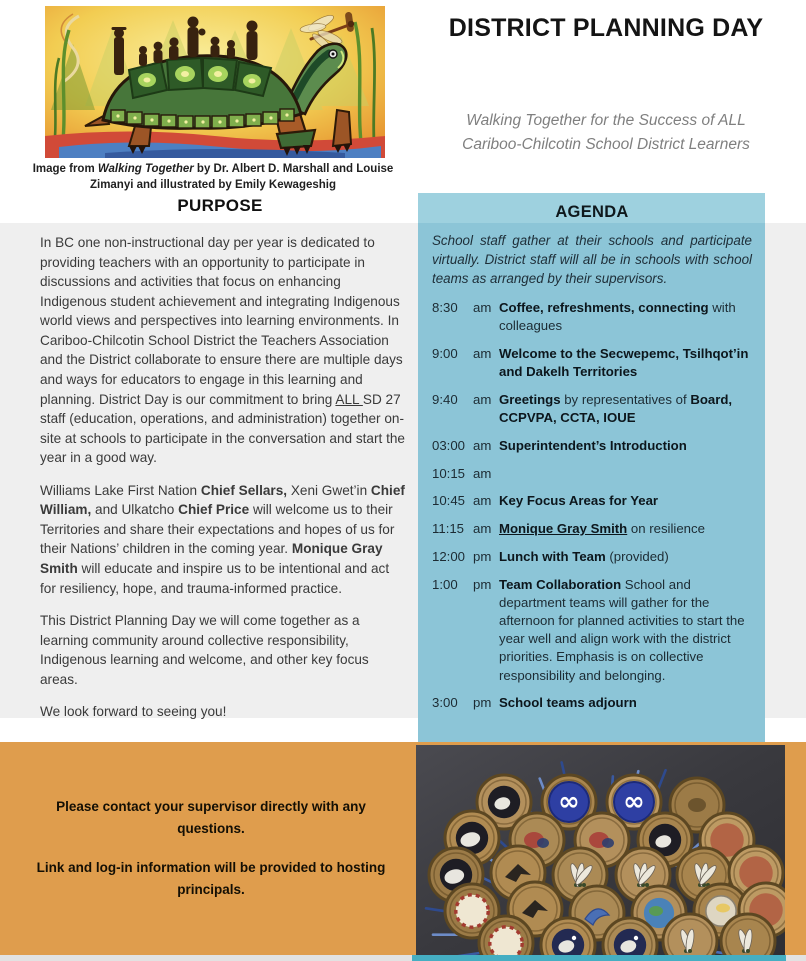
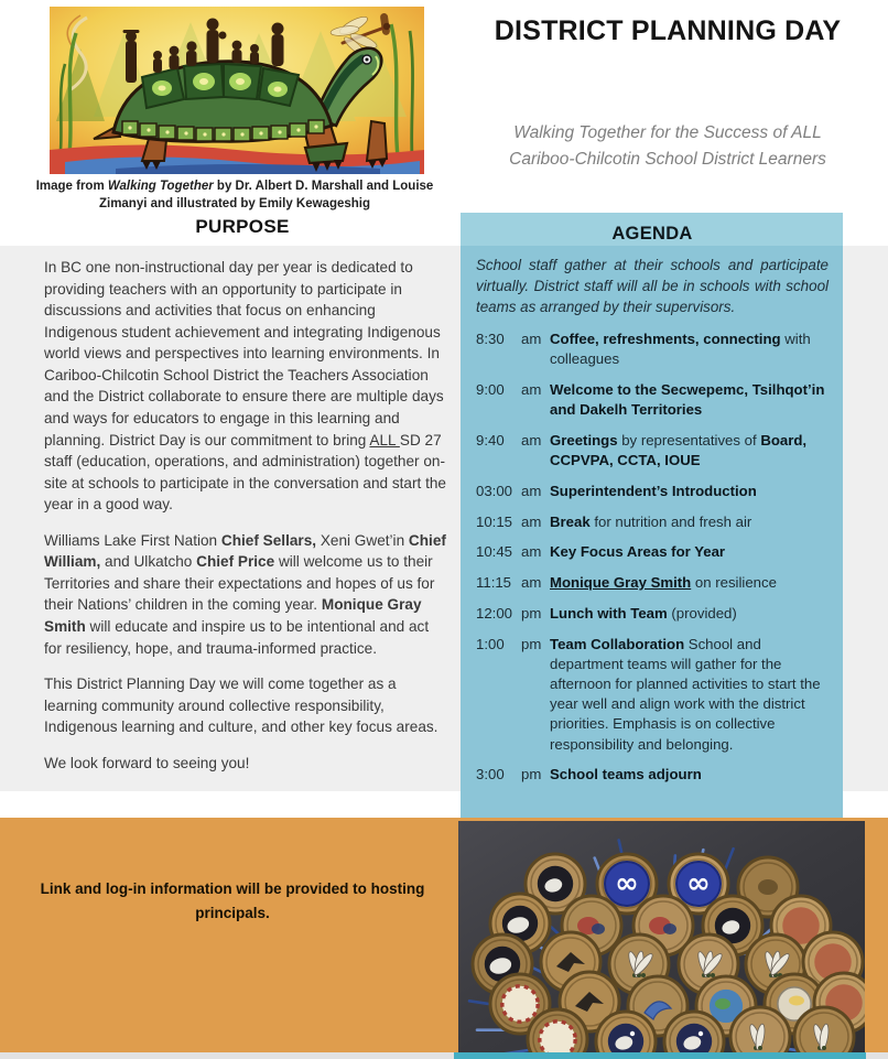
  Image from Walking Together by Dr. Albert D. Marshall and Louise Zimanyi and illustrated by Emily Kewageshig
  DISTRICT PLANNING DAY
  Walking Together for the Success of ALL
  Cariboo-Chilcotin School District Learners
  PURPOSE
  In BC one non-instructional day per year is dedicated to providing teachers with an opportunity to participate in discussions and activities that focus on enhancing Indigenous student achievement and integrating Indigenous world views and perspectives into learning environments. In Cariboo-Chilcotin School District the Teachers Association and the District collaborate to ensure there are multiple days and ways for educators to engage in this learning and planning. District Day is our commitment to bring ALL SD 27 staff (education, operations, and administration) together on-site at schools to participate in the conversation and start the year in a good way.
  Williams Lake First Nation Chief Sellars, Xeni Gwet’in Chief William, and Ulkatcho Chief Price will welcome us to their Territories and share their expectations and hopes of us for their Nations’ children in the coming year. Monique Gray Smith will educate and inspire us to be intentional and act for resiliency, hope, and trauma-informed practice.
- This District Planning Day we will come together as a learning community around collective responsibility, Indigenous learning and welcome, and other key focus areas.
+ This District Planning Day we will come together as a learning community around collective responsibility, Indigenous learning and culture, and other key focus areas.
  We look forward to seeing you!
  AGENDA
  School staff gather at their schools and participate virtually. District staff will all be in schools with school teams as arranged by their supervisors.
  8:30
  am
  Coffee, refreshments, connecting with colleagues
  9:00
  am
  Welcome to the Secwepemc, Tsilhqot’in and Dakelh Territories
  9:40
  am
  Greetings by representatives of Board, CCPVPA, CCTA, IOUE
  03:00
  am
  Superintendent’s Introduction
  10:15
  am
+ Break for nutrition and fresh air
  10:45
  am
  Key Focus Areas for Year
  11:15
  am
  Monique Gray Smith on resilience
  12:00
  pm
  Lunch with Team (provided)
  1:00
  pm
  Team Collaboration School and department teams will gather for the afternoon for planned activities to start the year well and align work with the district priorities. Emphasis is on collective responsibility and belonging.
  3:00
  pm
  School teams adjourn
- Please contact your supervisor directly with any questions.
  Link and log-in information will be provided to hosting principals.
  ∞
  ∞
